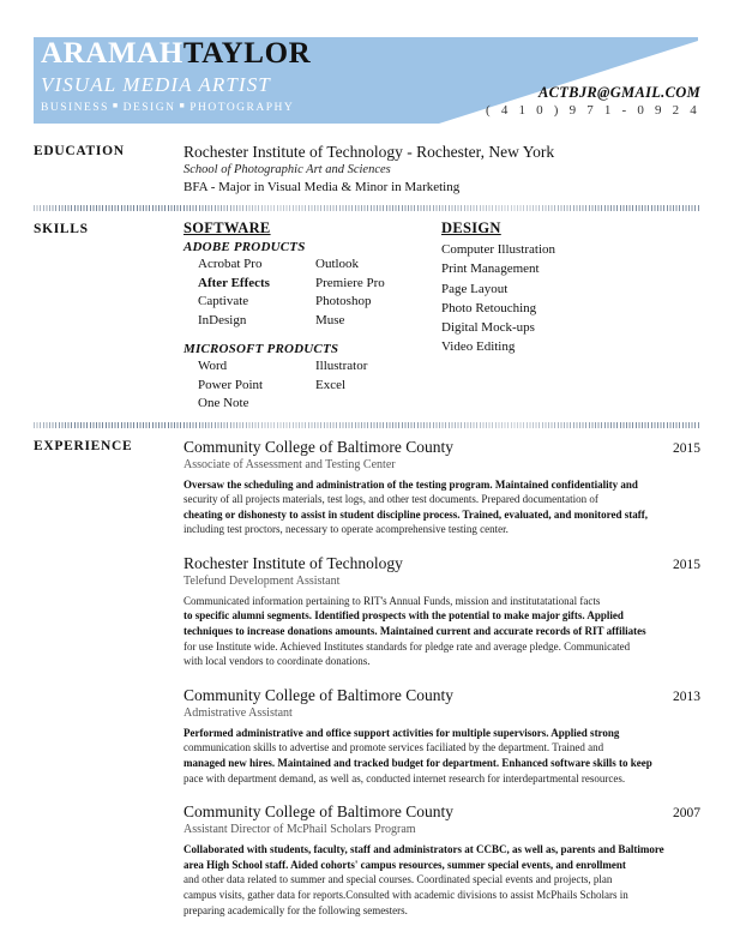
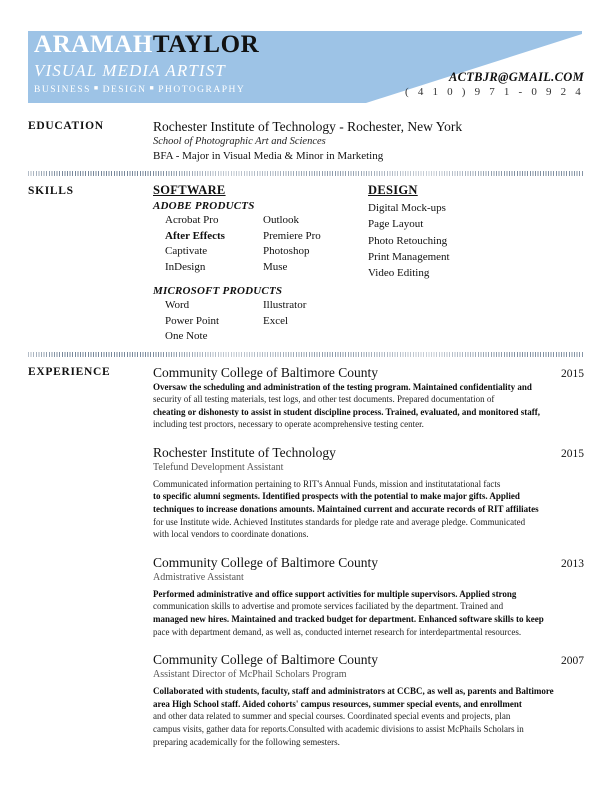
  ARAMAHTAYLOR
  VISUAL MEDIA ARTIST
  BUSINESS ■ DESIGN ■ PHOTOGRAPHY
  ACTBJR@GMAIL.COM
  ( 4 1 0 ) 9 7 1 - 0 9 2 4
  EDUCATION
  Rochester Institute of Technology - Rochester, New York
  School of Photographic Art and Sciences
  BFA - Major in Visual Media & Minor in Marketing
  SKILLS
  SOFTWARE
  ADOBE PRODUCTS
  Acrobat Pro
  After Effects
  Captivate
  InDesign
  Outlook
  Premiere Pro
  Photoshop
  Muse
  MICROSOFT PRODUCTS
  Word
  Power Point
  One Note
  Illustrator
  Excel
  DESIGN
- Computer Illustration
- Print Management
+ Digital Mock-ups
  Page Layout
  Photo Retouching
- Digital Mock-ups
+ Print Management
  Video Editing
  EXPERIENCE
  Community College of Baltimore County
  2015
- Associate of Assessment and Testing Center
  Oversaw the scheduling and administration of the testing program. Maintained confidentiality and
- security of all projects materials, test logs, and other test documents. Prepared documentation of
+ security of all testing materials, test logs, and other test documents. Prepared documentation of
  cheating or dishonesty to assist in student discipline process. Trained, evaluated, and monitored staff,
  including test proctors, necessary to operate acomprehensive testing center.
  Rochester Institute of Technology
  2015
  Telefund Development Assistant
  Communicated information pertaining to RIT's Annual Funds, mission and institutatational facts
  to specific alumni segments. Identified prospects with the potential to make major gifts. Applied
  techniques to increase donations amounts. Maintained current and accurate records of RIT affiliates
  for use Institute wide. Achieved Institutes standards for pledge rate and average pledge. Communicated
  with local vendors to coordinate donations.
  Community College of Baltimore County
  2013
  Admistrative Assistant
  Performed administrative and office support activities for multiple supervisors. Applied strong
  communication skills to advertise and promote services faciliated by the department. Trained and
  managed new hires. Maintained and tracked budget for department. Enhanced software skills to keep
  pace with department demand, as well as, conducted internet research for interdepartmental resources.
  Community College of Baltimore County
  2007
  Assistant Director of McPhail Scholars Program
  Collaborated with students, faculty, staff and administrators at CCBC, as well as, parents and Baltimore
  area High School staff. Aided cohorts' campus resources, summer special events, and enrollment
  and other data related to summer and special courses. Coordinated special events and projects, plan
  campus visits, gather data for reports.Consulted with academic divisions to assist McPhails Scholars in
  preparing academically for the following semesters.
